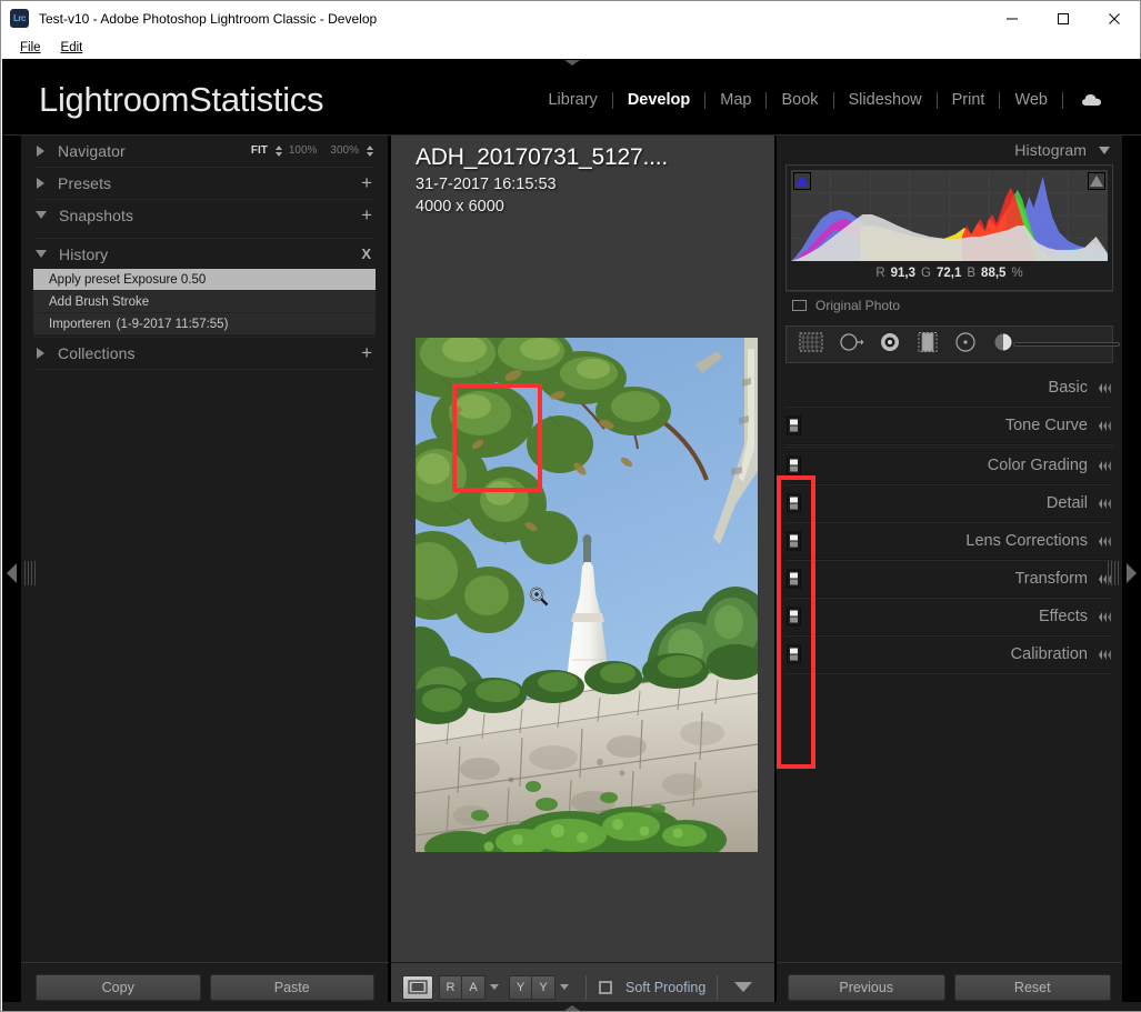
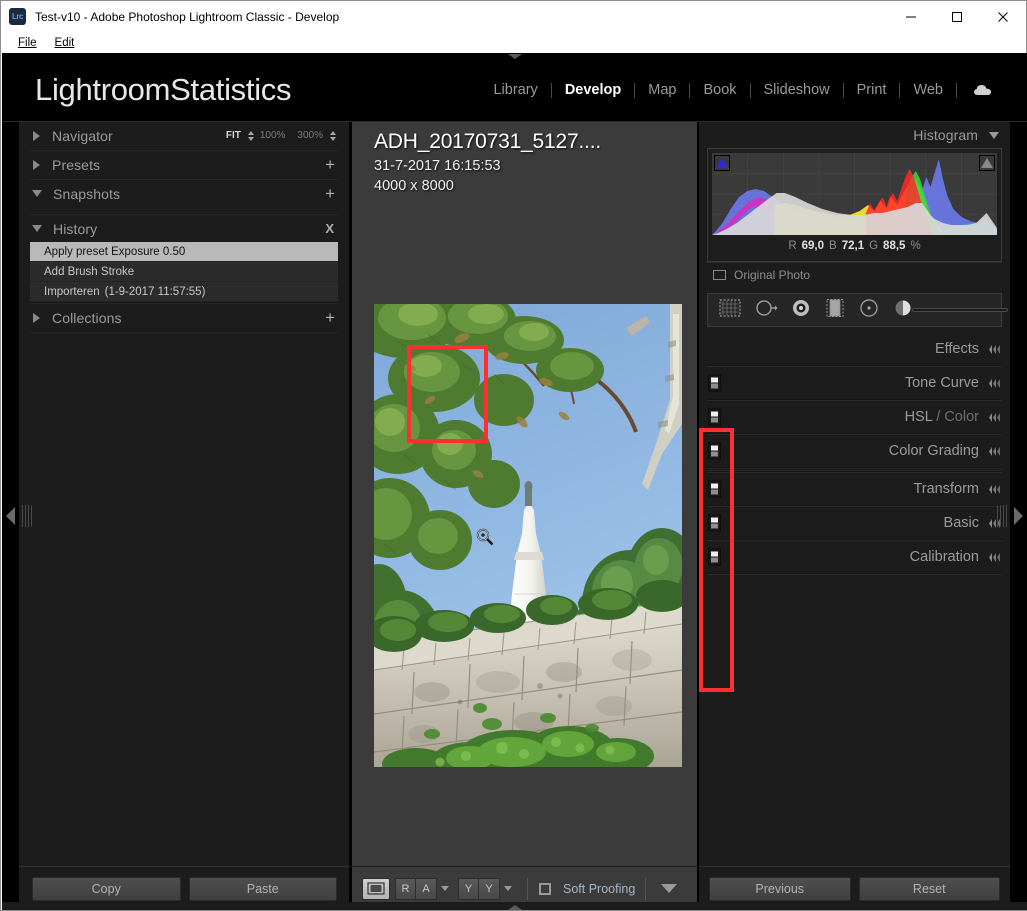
  Lrc
  Test-v10 - Adobe Photoshop Lightroom Classic - Develop
  File
  Edit
  LightroomStatistics
  Library
  Develop
  Map
  Book
  Slideshow
  Print
  Web
  Navigator
  FIT
  100%
  300%
  Presets
  +
  Snapshots
  +
  History
  X
  Apply preset Exposure 0.50
  Add Brush Stroke
  Importeren
  (1-9-2017 11:57:55)
  Collections
  +
  Copy
  Paste
  ADH_20170731_5127....
  31-7-2017 16:15:53
- 4000 x 6000
+ 4000 x 8000
  R
  A
  Y
  Y
  Soft Proofing
  Histogram
  R
- 91,3
+ 69,0
- G
+ B
  72,1
- B
+ G
  88,5
  %
  Original Photo
- Basic
+ Effects
  Tone Curve
+ HSL / Color
  Color Grading
- Detail
- Lens Corrections
  Transform
- Effects
+ Basic
  Calibration
  Previous
  Reset
